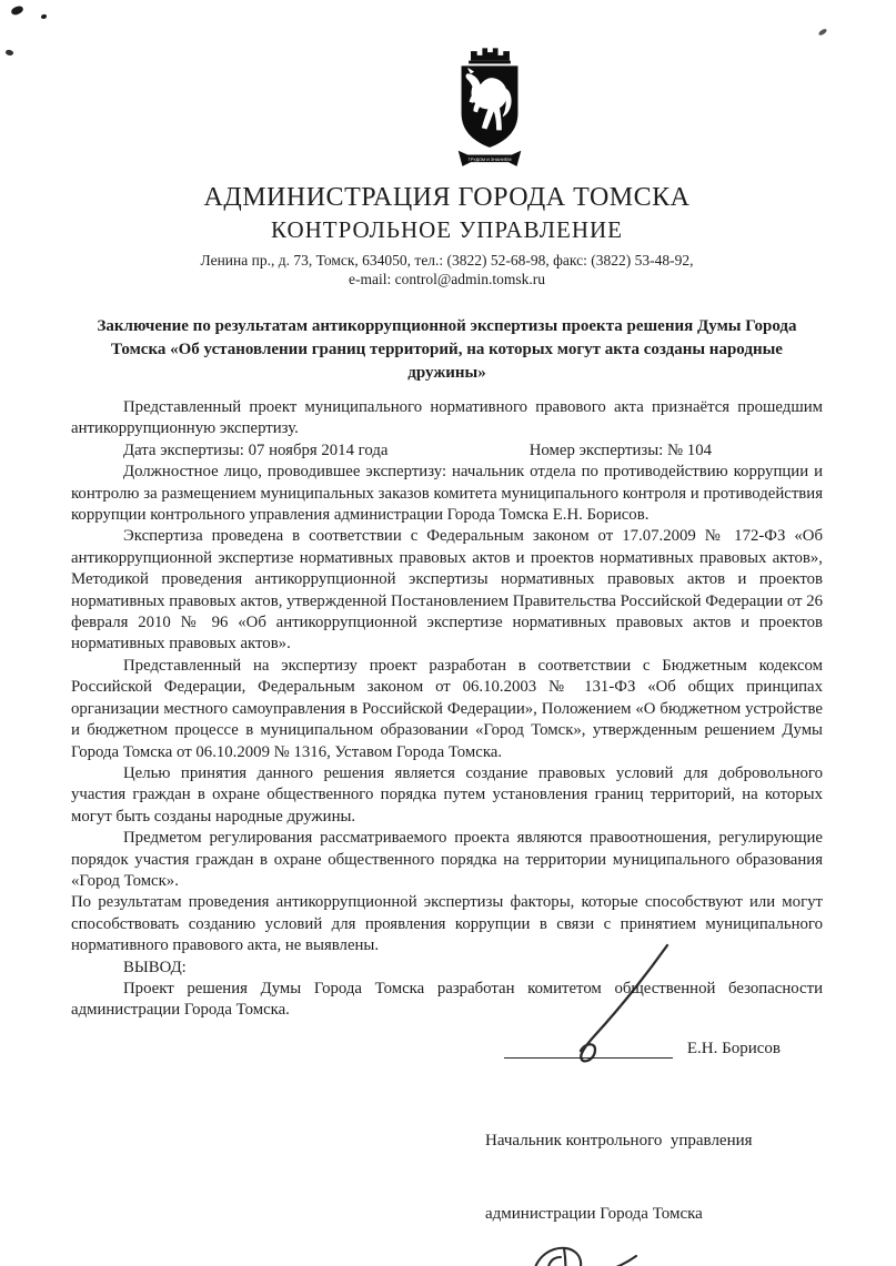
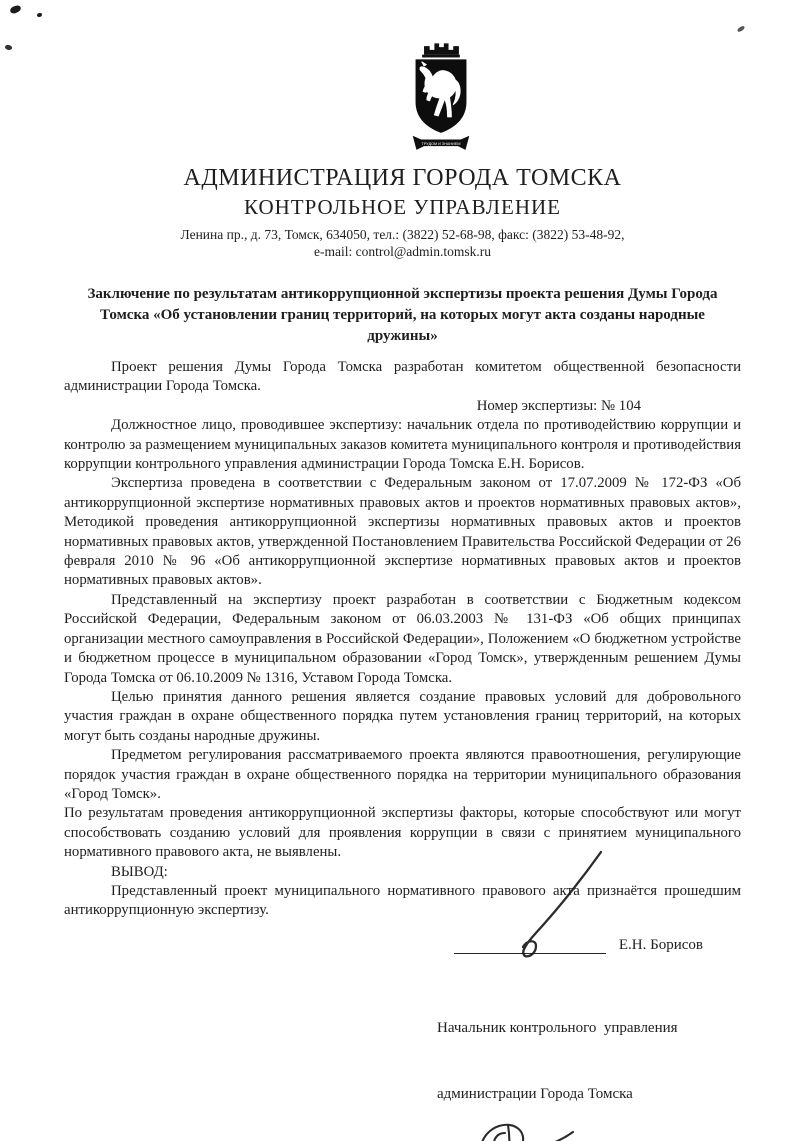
  АДМИНИСТРАЦИЯ ГОРОДА ТОМСКА
  КОНТРОЛЬНОЕ УПРАВЛЕНИЕ
  Ленина пр., д. 73, Томск, 634050, тел.: (3822) 52-68-98, факс: (3822) 53-48-92,
  e-mail: control@admin.tomsk.ru
  Заключение по результатам антикоррупционной экспертизы проекта решения Думы Города Томска «Об установлении границ территорий, на которых могут акта созданы народные дружины»
- Представленный проект муниципального нормативного правового акта признаётся прошедшим антикоррупционную экспертизу.
+ Проект решения Думы Города Томска разработан комитетом общественной безопасности администрации Города Томска.
- Дата экспертизы: 07 ноября 2014 года
  Номер экспертизы: № 104
  Должностное лицо, проводившее экспертизу: начальник отдела по противодействию коррупции и контролю за размещением муниципальных заказов комитета муниципального контроля и противодействия коррупции контрольного управления администрации Города Томска Е.Н. Борисов.
  Экспертиза проведена в соответствии с Федеральным законом от 17.07.2009 № 172-ФЗ «Об антикоррупционной экспертизе нормативных правовых актов и проектов нормативных правовых актов», Методикой проведения антикоррупционной экспертизы нормативных правовых актов и проектов нормативных правовых актов, утвержденной Постановлением Правительства Российской Федерации от 26 февраля 2010 № 96 «Об антикоррупционной экспертизе нормативных правовых актов и проектов нормативных правовых актов».
- Представленный на экспертизу проект разработан в соответствии с Бюджетным кодексом Российской Федерации, Федеральным законом от 06.10.2003 № 131-ФЗ «Об общих принципах организации местного самоуправления в Российской Федерации», Положением «О бюджетном устройстве и бюджетном процессе в муниципальном образовании «Город Томск», утвержденным решением Думы Города Томска от 06.10.2009 № 1316, Уставом Города Томска.
+ Представленный на экспертизу проект разработан в соответствии с Бюджетным кодексом Российской Федерации, Федеральным законом от 06.03.2003 № 131-ФЗ «Об общих принципах организации местного самоуправления в Российской Федерации», Положением «О бюджетном устройстве и бюджетном процессе в муниципальном образовании «Город Томск», утвержденным решением Думы Города Томска от 06.10.2009 № 1316, Уставом Города Томска.
  Целью принятия данного решения является создание правовых условий для добровольного участия граждан в охране общественного порядка путем установления границ территорий, на которых могут быть созданы народные дружины.
  Предметом регулирования рассматриваемого проекта являются правоотношения, регулирующие порядок участия граждан в охране общественного порядка на территории муниципального образования «Город Томск».
  По результатам проведения антикоррупционной экспертизы факторы, которые способствуют или могут способствовать созданию условий для проявления коррупции в связи с принятием муниципального нормативного правового акта, не выявлены.
  ВЫВОД:
- Проект решения Думы Города Томска разработан комитетом общественной безопасности администрации Города Томска.
+ Представленный проект муниципального нормативного правового акта признаётся прошедшим антикоррупционную экспертизу.
  Е.Н. Борисов
  Начальник контрольного управления
  администрации Города Томска
